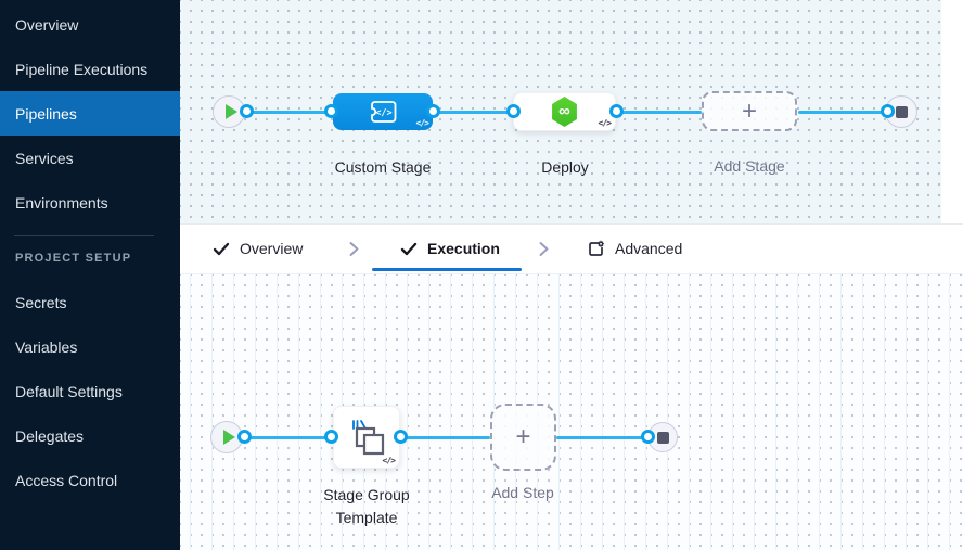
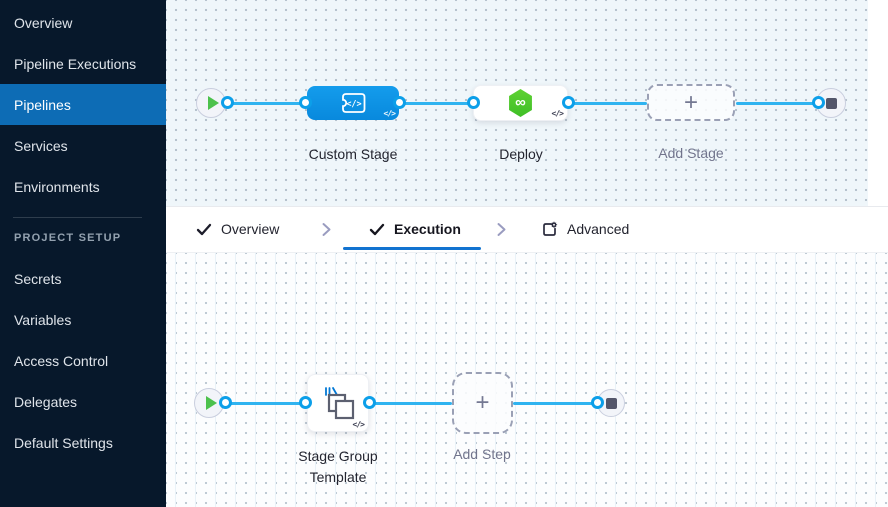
  Overview
  Pipeline Executions
  Pipelines
  Services
  Environments
  PROJECT SETUP
  Secrets
  Variables
- Default Settings
+ Access Control
  Delegates
- Access Control
+ Default Settings
  </>
  </>
  ∞
  </>
  +
  Custom Stage
  Deploy
  Add Stage
  Overview
  Execution
  Advanced
  </>
  +
  Stage Group Template
  Add Step
